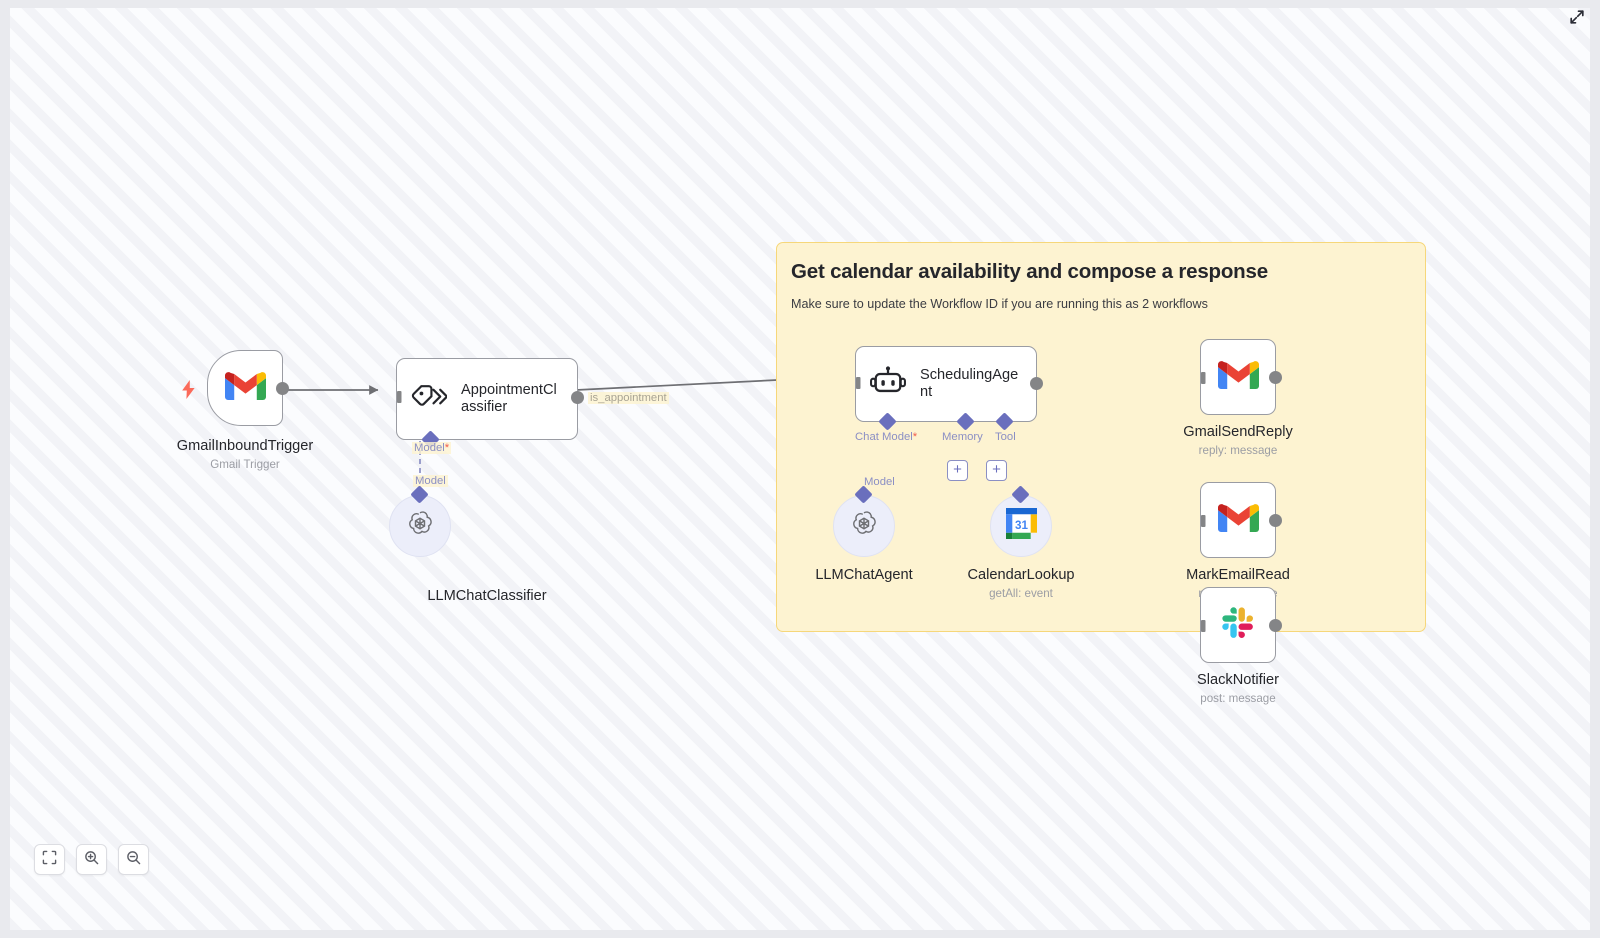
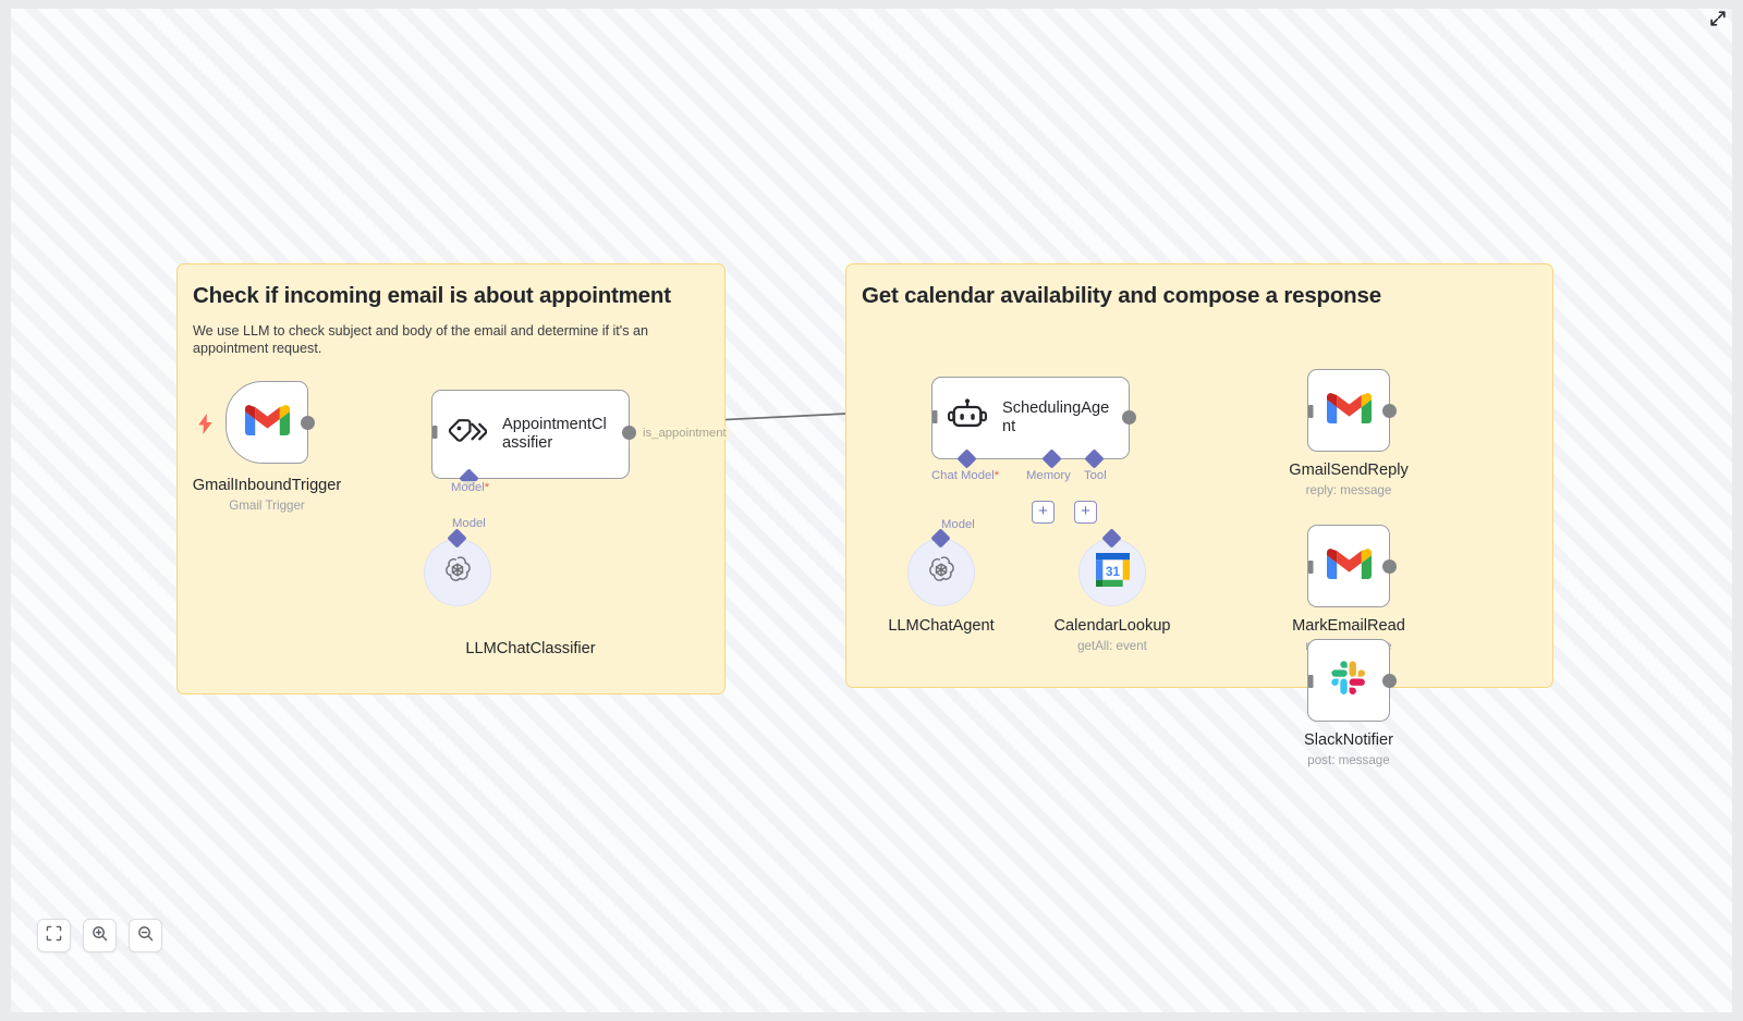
+ Check if incoming email is about appointment
+ We use LLM to check subject and body of the email and determine if it's an appointment request.
  Get calendar availability and compose a response
- Make sure to update the Workflow ID if you are running this as 2 workflows
  GmailInboundTrigger
  Gmail Trigger
  AppointmentClassifier
  is_appointment
  Model*
  Model
  LLMChatClassifier
  SchedulingAgent
  Chat Model*
  Memory
  Tool
  Model
  +
  +
  LLMChatAgent
  31
  CalendarLookup
  getAll: event
  GmailSendReply
  reply: message
  MarkEmailRead
  SlackNotifier
  post: message
